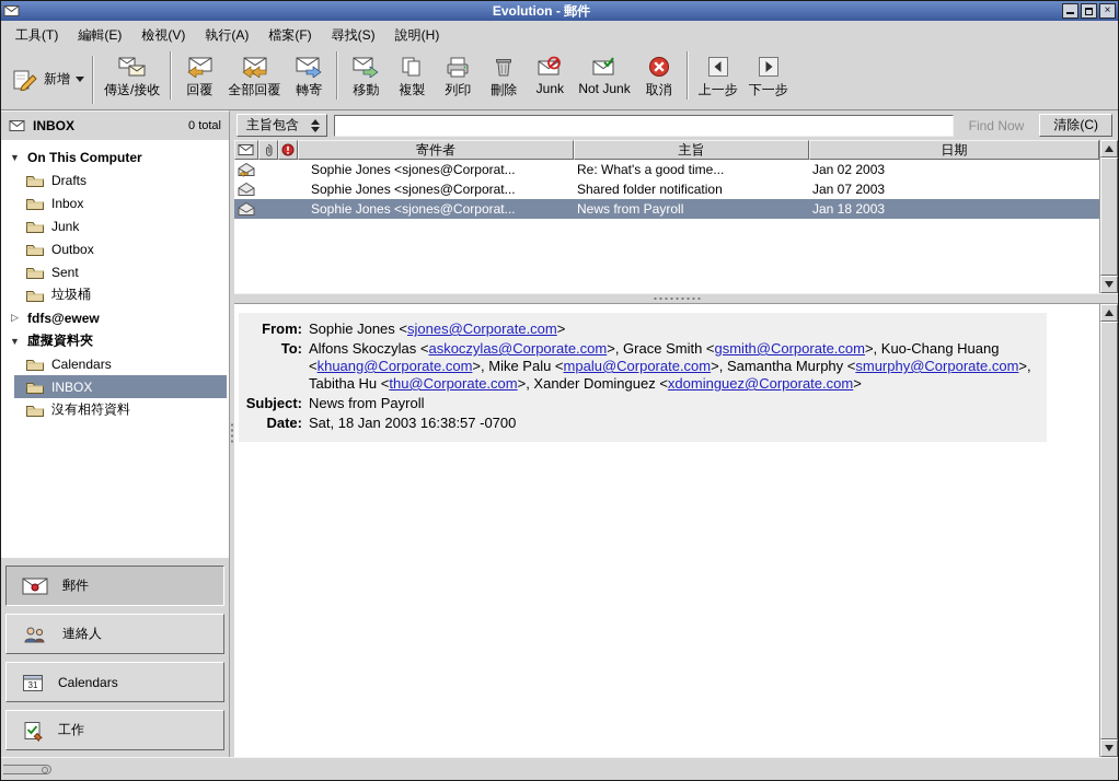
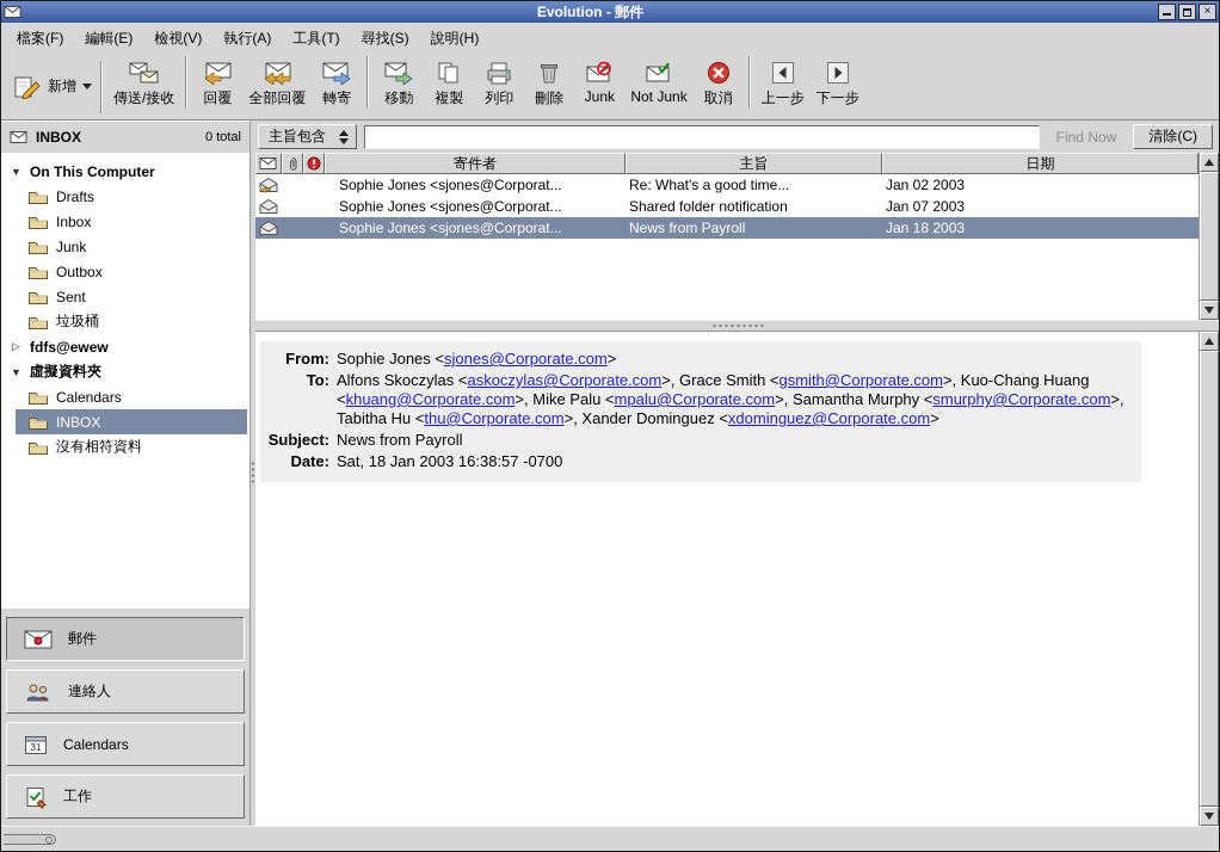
  Evolution - 郵件
  ×
- 工具(T)
+ 檔案(F)
  編輯(E)
  檢視(V)
  執行(A)
- 檔案(F)
+ 工具(T)
  尋找(S)
  說明(H)
  新增
  傳送/接收
  回覆
  全部回覆
  轉寄
  移動
  複製
  列印
  刪除
  Junk
  Not Junk
  取消
  上一步
  下一步
  INBOX
  0 total
  主旨包含
  Find Now
  清除(C)
  ▼
  On This Computer
  Drafts
  Inbox
  Junk
  Outbox
  Sent
  垃圾桶
  ▷
  fdfs@ewew
  ▼
  虛擬資料夾
  Calendars
  INBOX
  沒有相符資料
  郵件
  連絡人
  31
  Calendars
  工作
  寄件者
  主旨
  日期
  Sophie Jones <sjones@Corporat...
  Re: What's a good time...
  Jan 02 2003
  Sophie Jones <sjones@Corporat...
  Shared folder notification
  Jan 07 2003
  Sophie Jones <sjones@Corporat...
  News from Payroll
  Jan 18 2003
  From:
  Sophie Jones <sjones@Corporate.com>
  To:
  Alfons Skoczylas <askoczylas@Corporate.com>, Grace Smith <gsmith@Corporate.com>, Kuo-Chang Huang <khuang@Corporate.com>, Mike Palu <mpalu@Corporate.com>, Samantha Murphy <smurphy@Corporate.com>, Tabitha Hu <thu@Corporate.com>, Xander Dominguez <xdominguez@Corporate.com>
  Subject:
  News from Payroll
  Date:
  Sat, 18 Jan 2003 16:38:57 -0700
